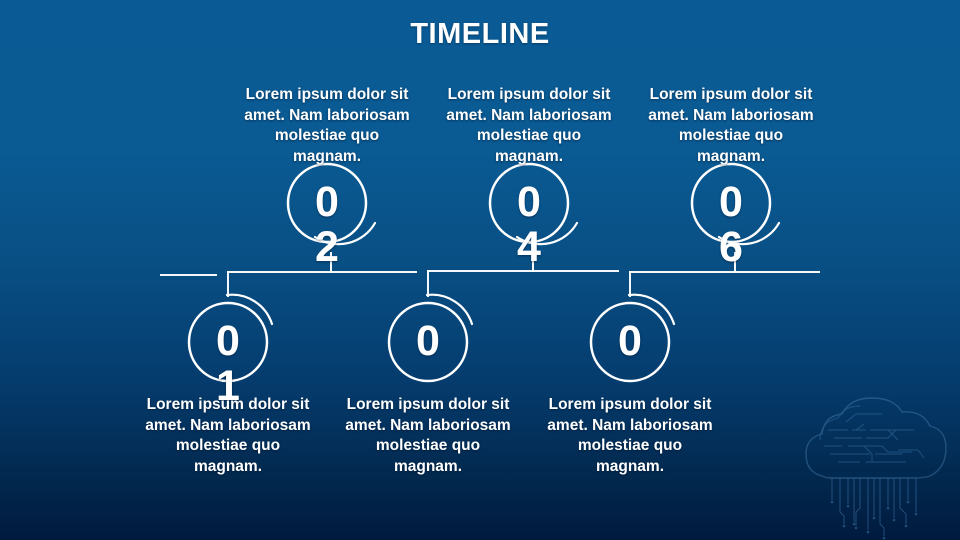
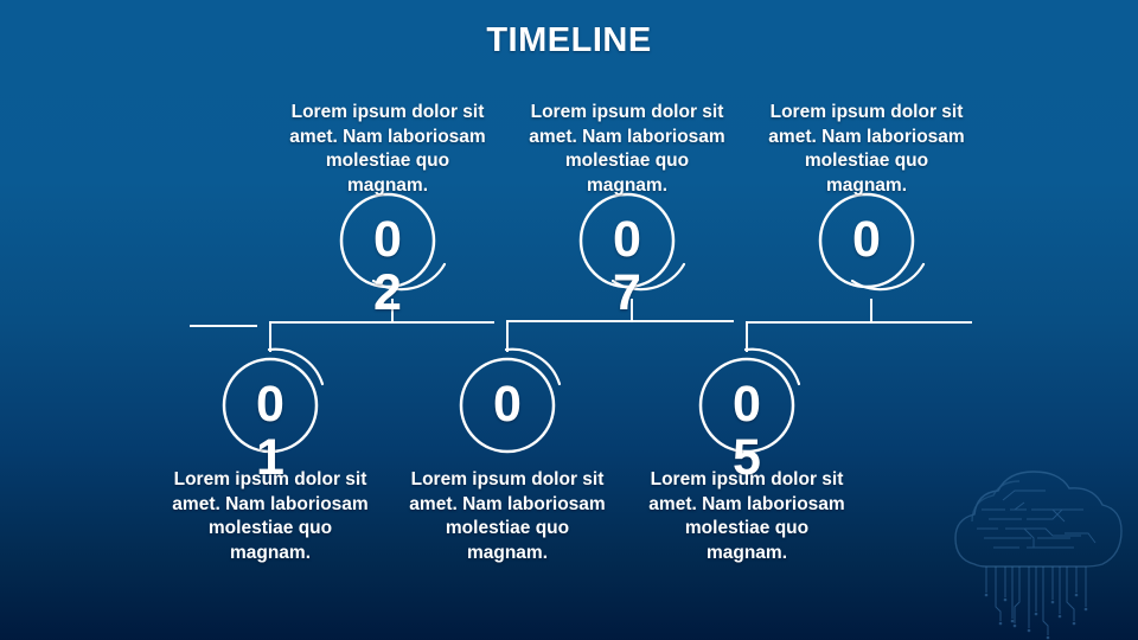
  TIMELINE
  0
  1
  Lorem ipsum dolor sit
  amet. Nam laboriosam
  molestiae quo
  magnam.
  0
  2
  Lorem ipsum dolor sit
  amet. Nam laboriosam
  molestiae quo
  magnam.
  0
  Lorem ipsum dolor sit
  amet. Nam laboriosam
  molestiae quo
  magnam.
  0
- 4
+ 7
  Lorem ipsum dolor sit
  amet. Nam laboriosam
  molestiae quo
  magnam.
  0
+ 5
  Lorem ipsum dolor sit
  amet. Nam laboriosam
  molestiae quo
  magnam.
  0
- 6
  Lorem ipsum dolor sit
  amet. Nam laboriosam
  molestiae quo
  magnam.
